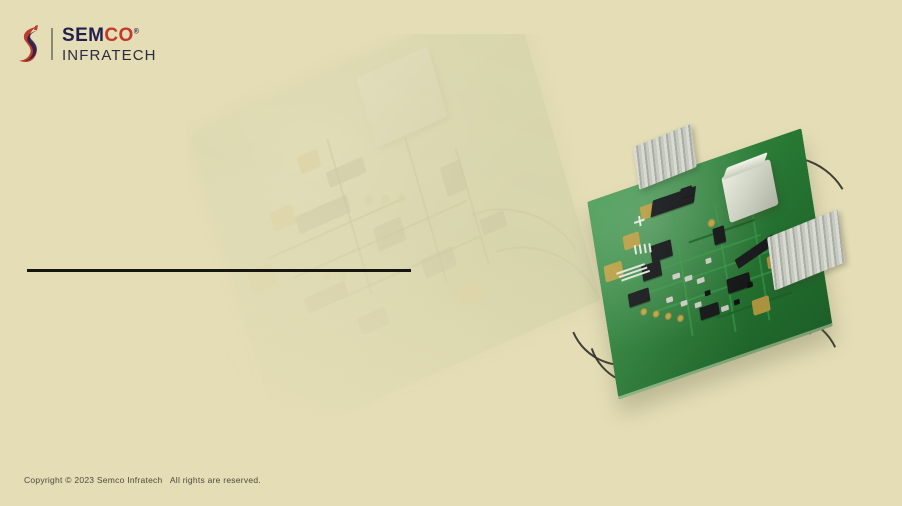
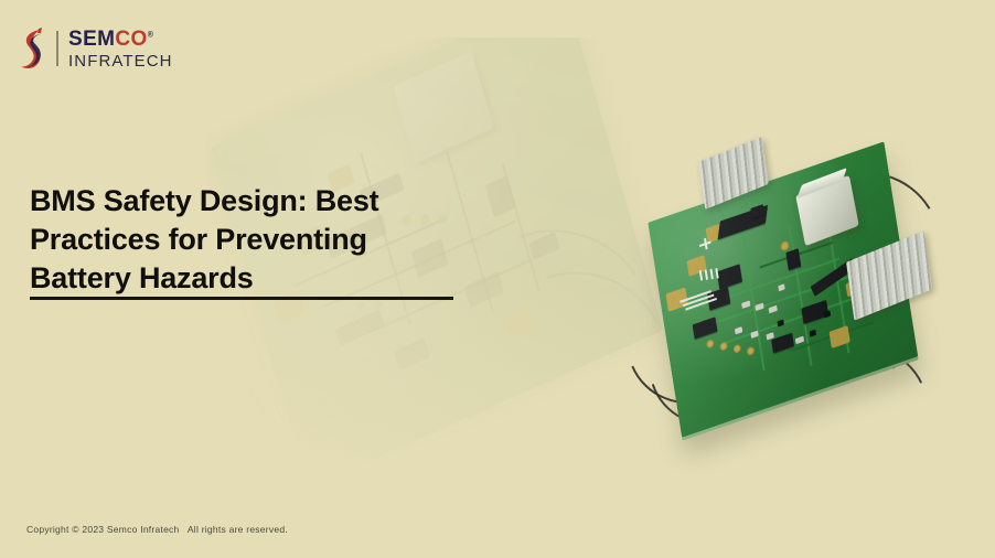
  SEMCO
  INFRATECH
+ BMS Safety Design: Best Practices for Preventing Battery Hazards
  Copyright © 2023 Semco Infratech All rights are reserved.
